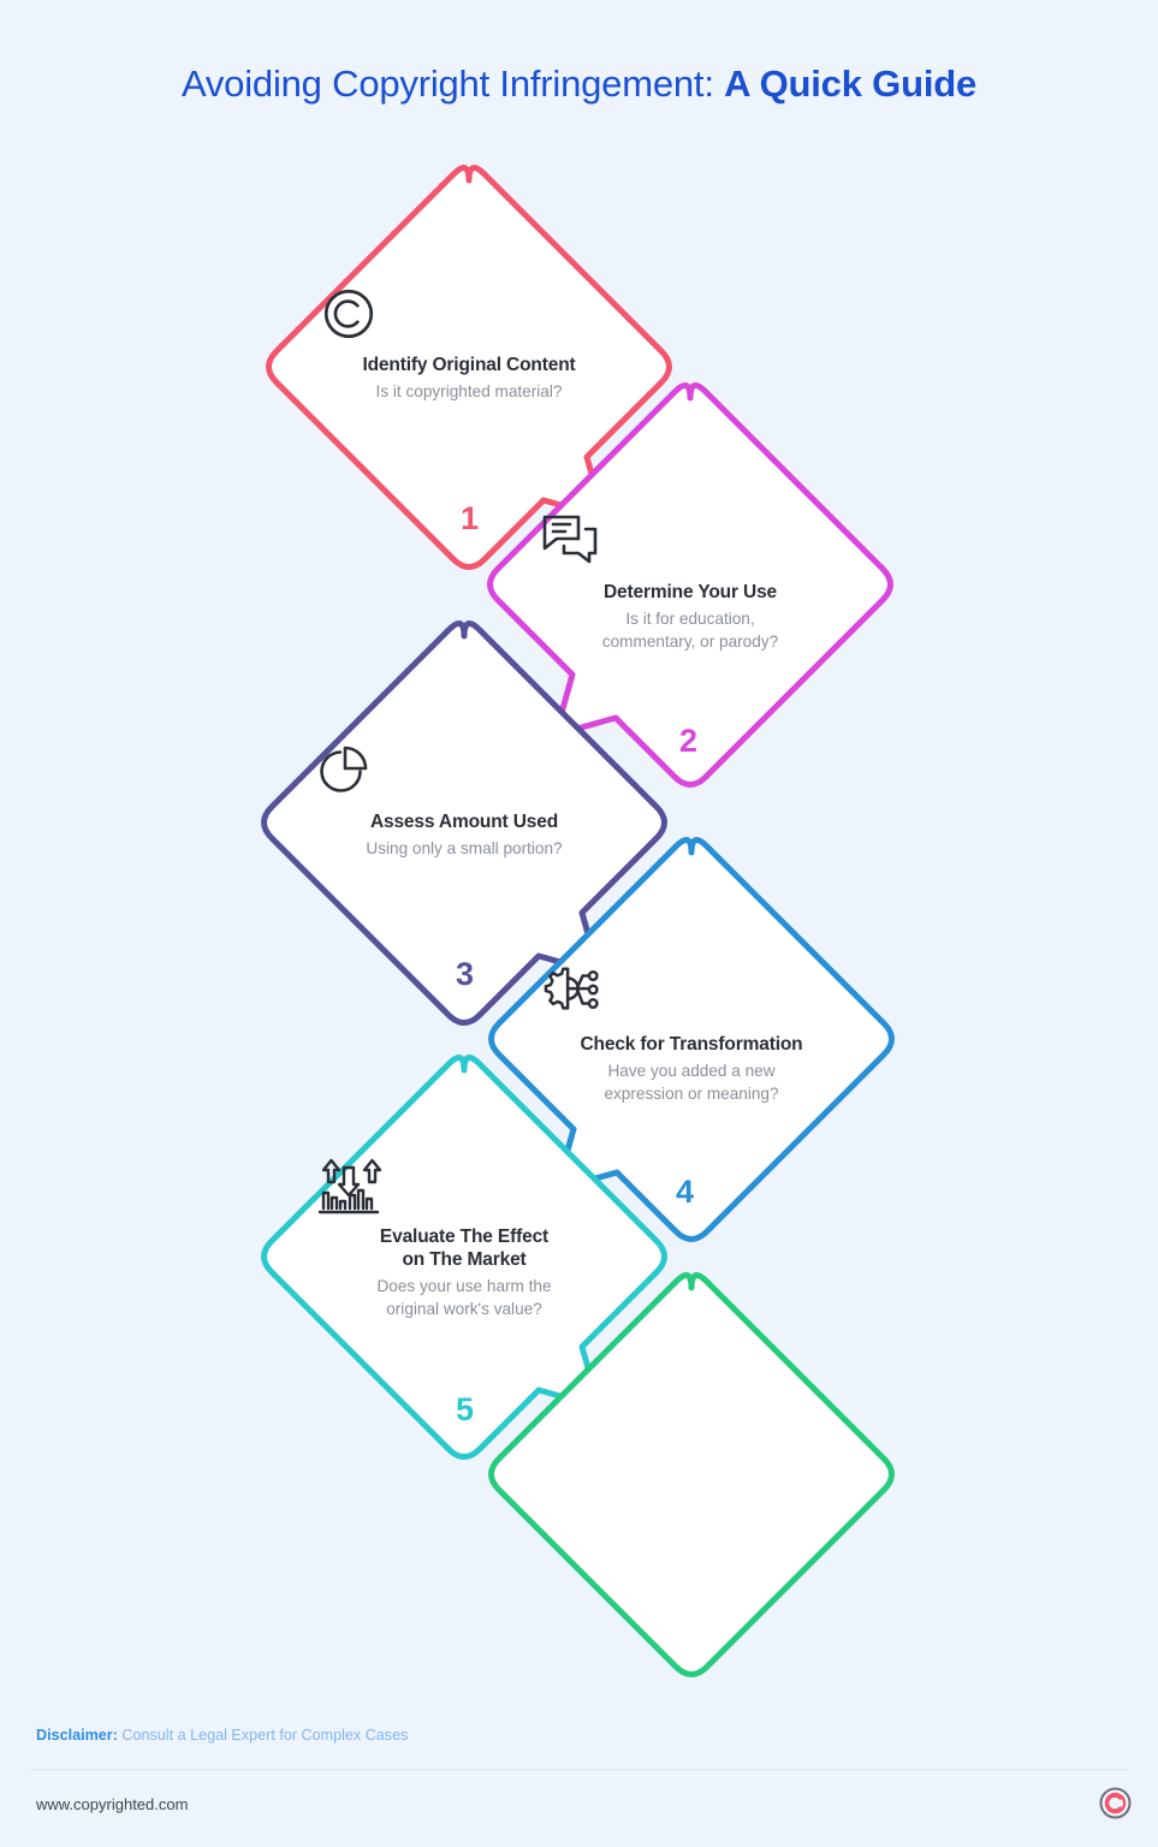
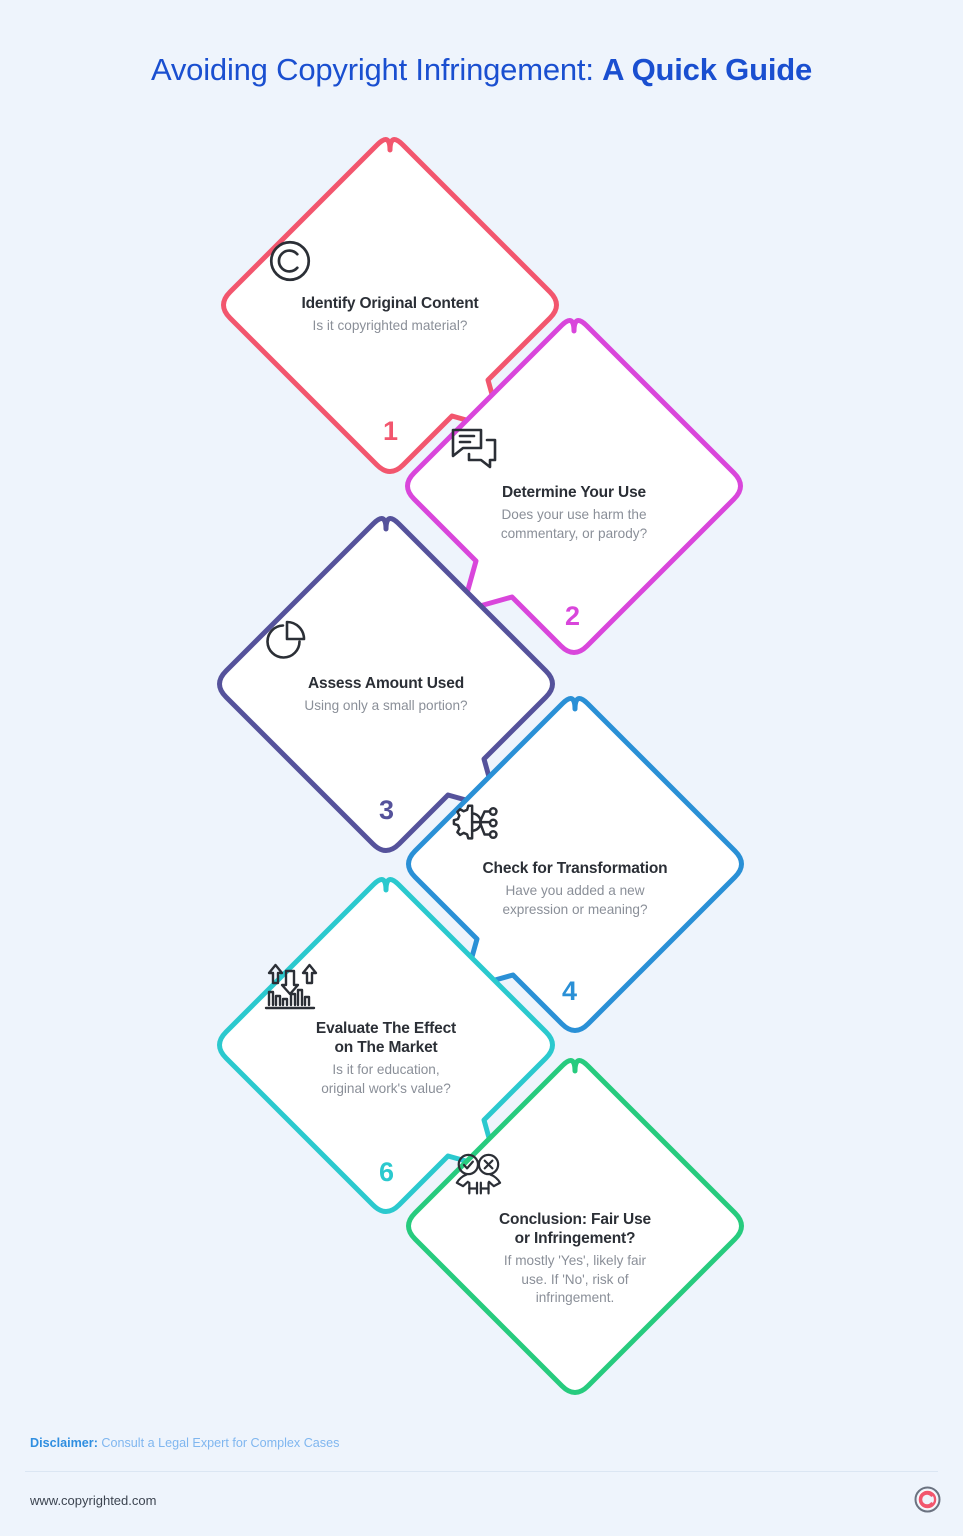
  Avoiding Copyright Infringement: A Quick Guide
  Identify Original Content
  Is it copyrighted material?
  1
  Determine Your Use
- Is it for education,
+ Does your use harm the
  commentary, or parody?
  2
  Assess Amount Used
  Using only a small portion?
  3
  Check for Transformation
  Have you added a new
  expression or meaning?
  4
  Evaluate The Effect
  on The Market
- Does your use harm the
+ Is it for education,
  original work's value?
- 5
+ 6
+ Conclusion: Fair Use
+ or Infringement?
+ If mostly 'Yes', likely fair
+ use. If 'No', risk of
+ infringement.
  Disclaimer: Consult a Legal Expert for Complex Cases
  www.copyrighted.com
